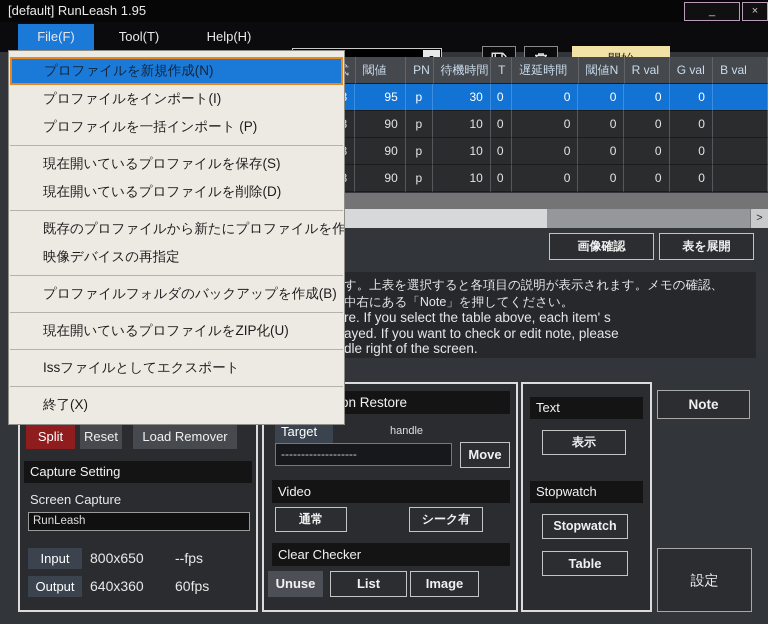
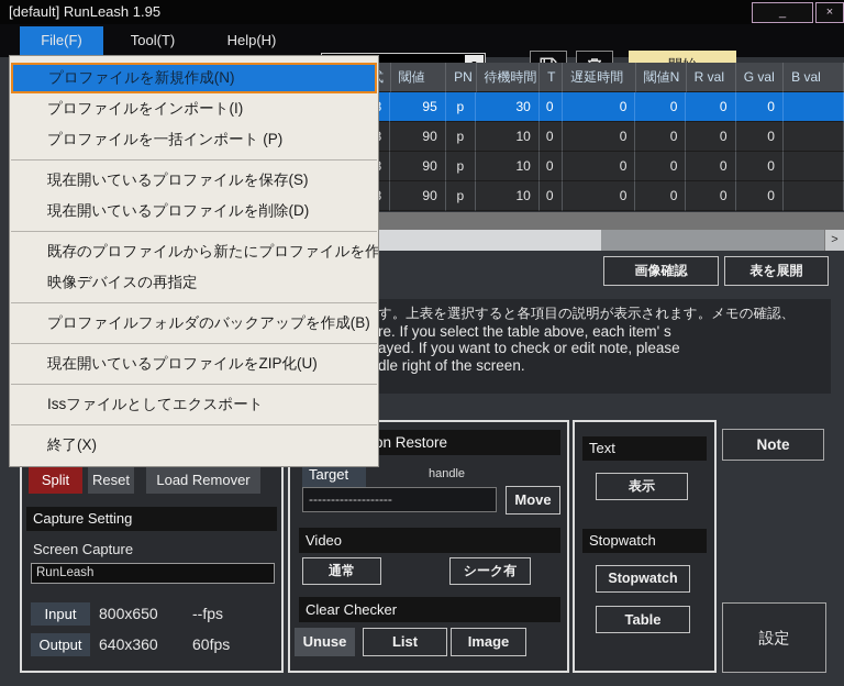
  [default] RunLeash 1.95
  _
  ×
  File(F)
  Tool(T)
  Help(H)
  閾値
  PN
  待機時間
  T
  遅延時間
  閾値N
  R val
  G val
  B val
  95
  p
  30
  0
  0
  0
  0
  0
  90
  p
  10
  0
  0
  0
  0
  0
  90
  p
  10
  0
  0
  0
  0
  0
  90
  p
  10
  0
  0
  0
  0
  0
  >
  画像確認
  表を展開
  す。上表を選択すると各項目の説明が表示されます。メモの確認、
- 中右にある「Note」を押してください。
  re. If you select the table above, each item' s
  ayed. If you want to check or edit note, please
  dle right of the screen.
  Split
  Reset
  Load Remover
  Capture Setting
  Screen Capture
  RunLeash
  Input
  800x650
  --fps
  Output
  640x360
  60fps
  Target
  handle
  -------------------
  Move
  Video
  通常
  シーク有
  Clear Checker
  Unuse
  List
  Image
  Text
  表示
  Stopwatch
  Stopwatch
  Table
  Note
  設定
  プロファイルを新規作成(N)
  プロファイルをインポート(I)
  プロファイルを一括インポート (P)
  現在開いているプロファイルを保存(S)
  現在開いているプロファイルを削除(D)
  既存のプロファイルから新たにプロファイルを作
  映像デバイスの再指定
  プロファイルフォルダのバックアップを作成(B)
  現在開いているプロファイルをZIP化(U)
  Issファイルとしてエクスポート
  終了(X)
